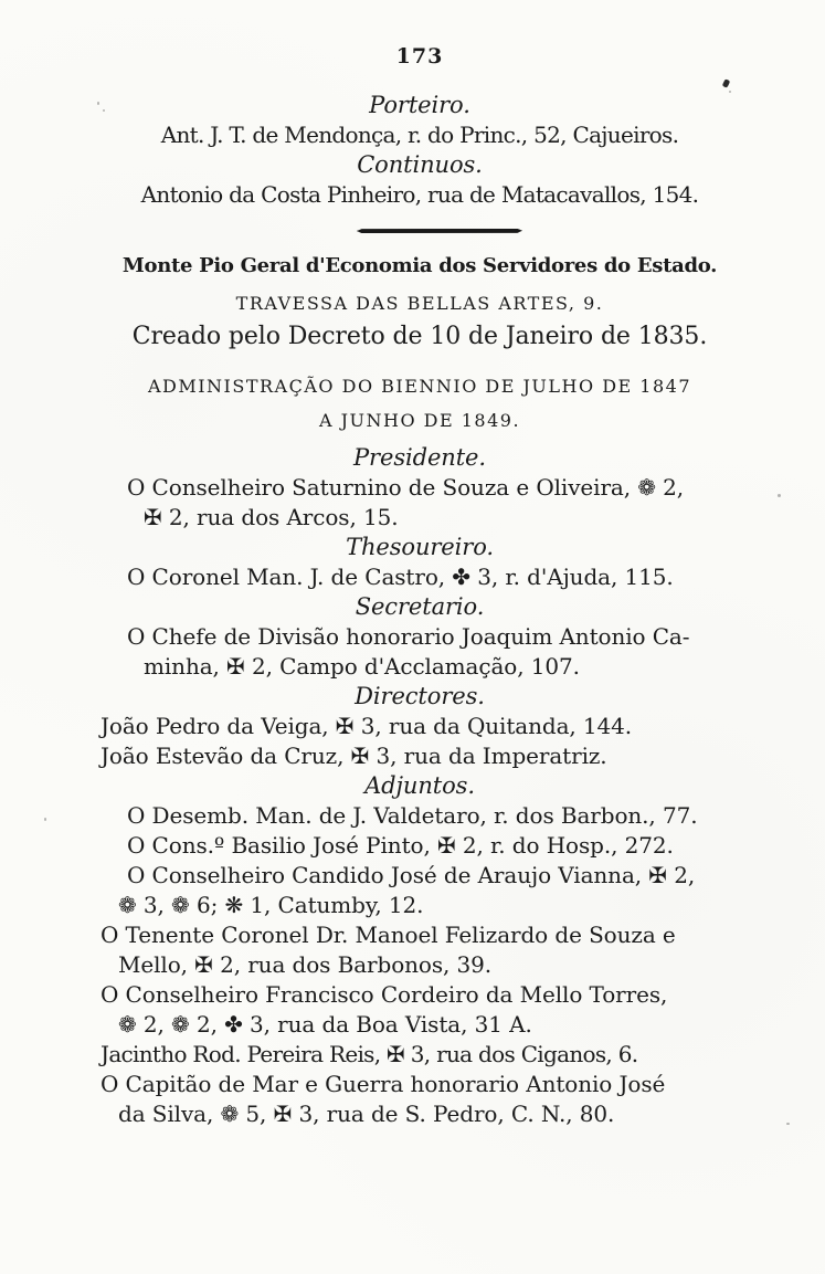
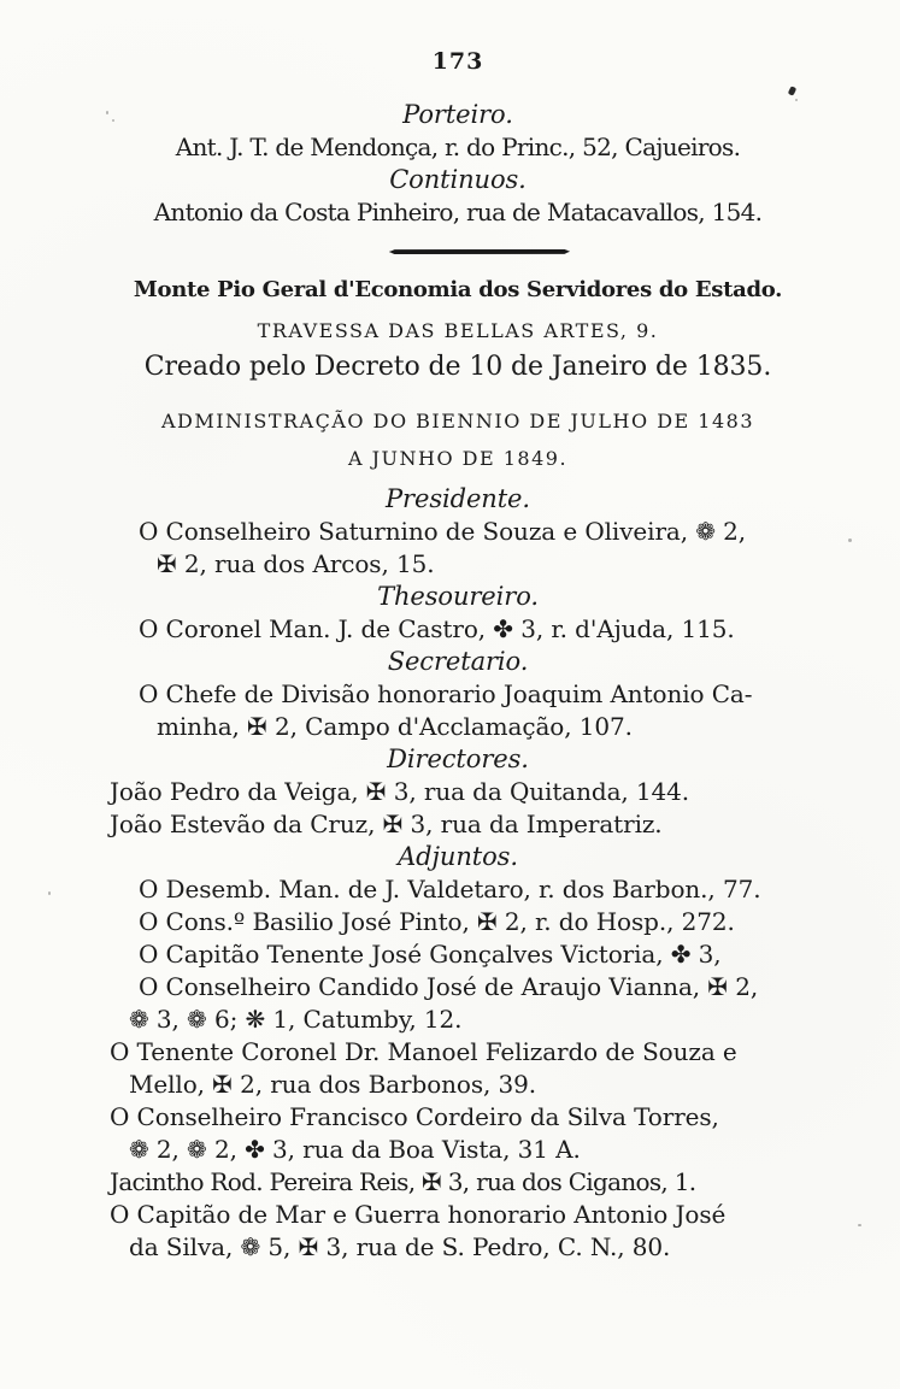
  173
  Porteiro.
  Ant. J. T. de Mendonça, r. do Princ., 52, Cajueiros.
  Continuos.
  Antonio da Costa Pinheiro, rua de Matacavallos, 154.
  Monte Pio Geral d'Economia dos Servidores do Estado.
  TRAVESSA DAS BELLAS ARTES, 9.
  Creado pelo Decreto de 10 de Janeiro de 1835.
- ADMINISTRAÇÃO DO BIENNIO DE JULHO DE 1847
+ ADMINISTRAÇÃO DO BIENNIO DE JULHO DE 1483
  A JUNHO DE 1849.
  Presidente.
  O Conselheiro Saturnino de Souza e Oliveira, ❁ 2,
  ✠ 2, rua dos Arcos, 15.
  Thesoureiro.
  O Coronel Man. J. de Castro, ✤ 3, r. d'Ajuda, 115.
  Secretario.
  O Chefe de Divisão honorario Joaquim Antonio Ca-
  minha, ✠ 2, Campo d'Acclamação, 107.
  Directores.
  João Pedro da Veiga, ✠ 3, rua da Quitanda, 144.
  João Estevão da Cruz, ✠ 3, rua da Imperatriz.
  Adjuntos.
  O Desemb. Man. de J. Valdetaro, r. dos Barbon., 77.
  O Cons.º Basilio José Pinto, ✠ 2, r. do Hosp., 272.
+ O Capitão Tenente José Gonçalves Victoria, ✤ 3,
  O Conselheiro Candido José de Araujo Vianna, ✠ 2,
  ❁ 3, ❁ 6; ❋ 1, Catumby, 12.
  O Tenente Coronel Dr. Manoel Felizardo de Souza e
  Mello, ✠ 2, rua dos Barbonos, 39.
- O Conselheiro Francisco Cordeiro da Mello Torres,
+ O Conselheiro Francisco Cordeiro da Silva Torres,
  ❁ 2, ❁ 2, ✤ 3, rua da Boa Vista, 31 A.
- Jacintho Rod. Pereira Reis, ✠ 3, rua dos Ciganos, 6.
+ Jacintho Rod. Pereira Reis, ✠ 3, rua dos Ciganos, 1.
  O Capitão de Mar e Guerra honorario Antonio José
  da Silva, ❁ 5, ✠ 3, rua de S. Pedro, C. N., 80.
